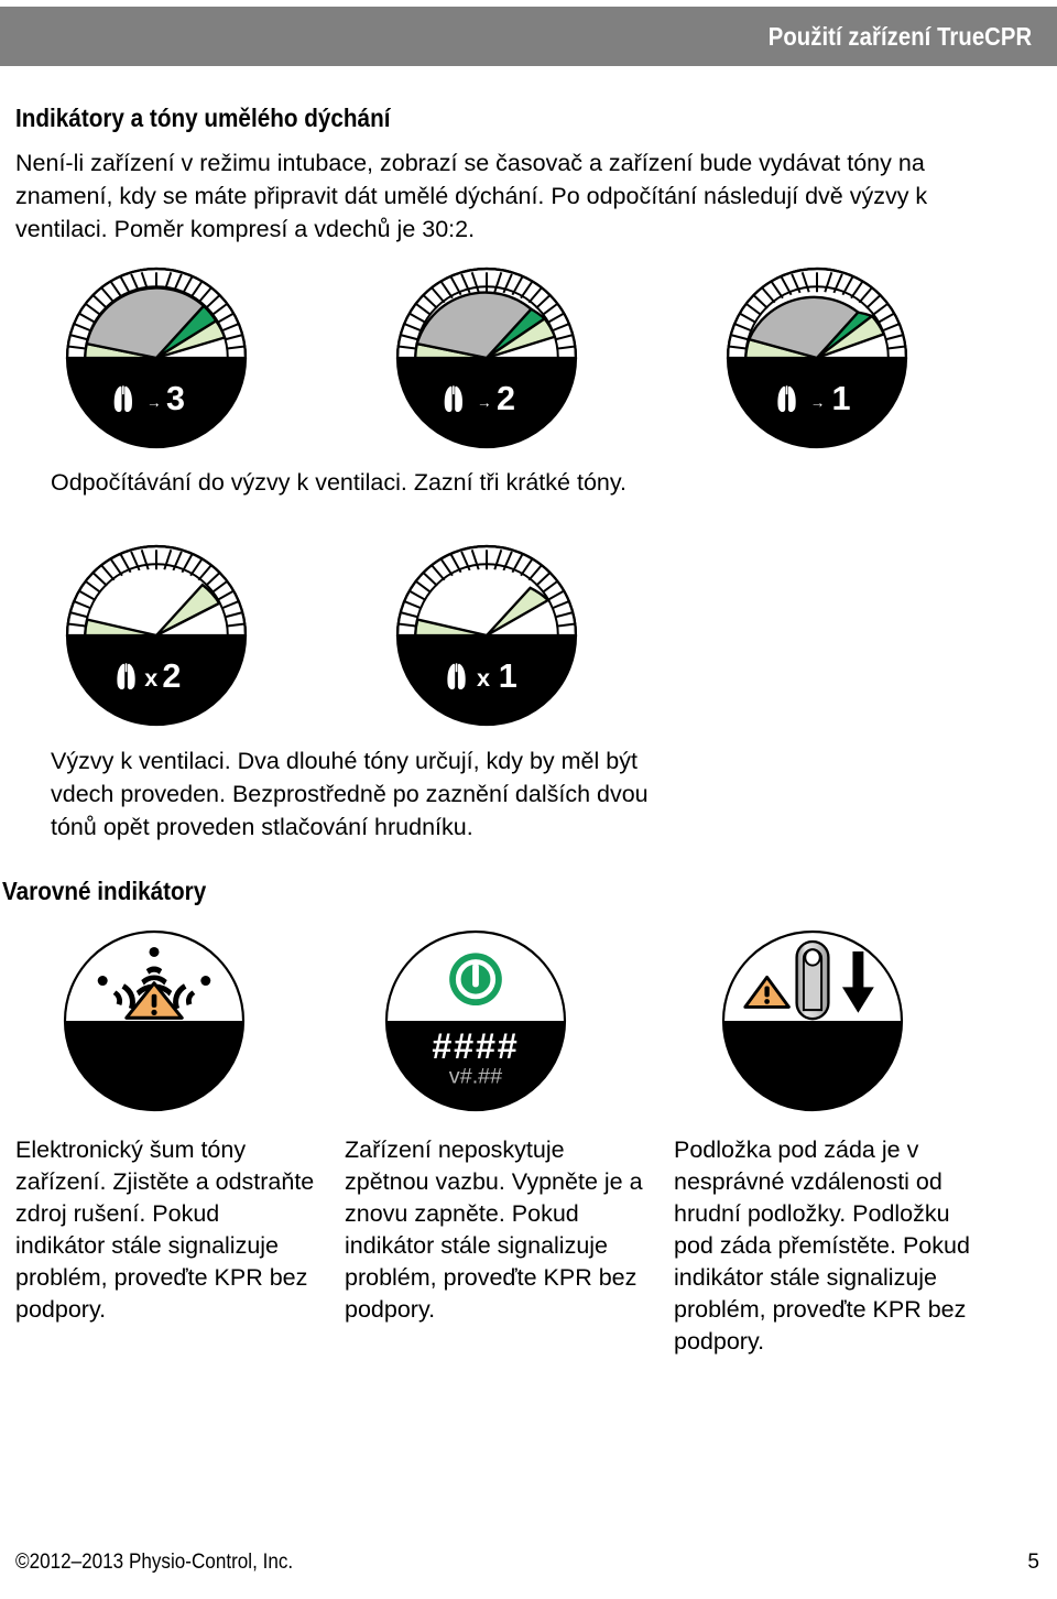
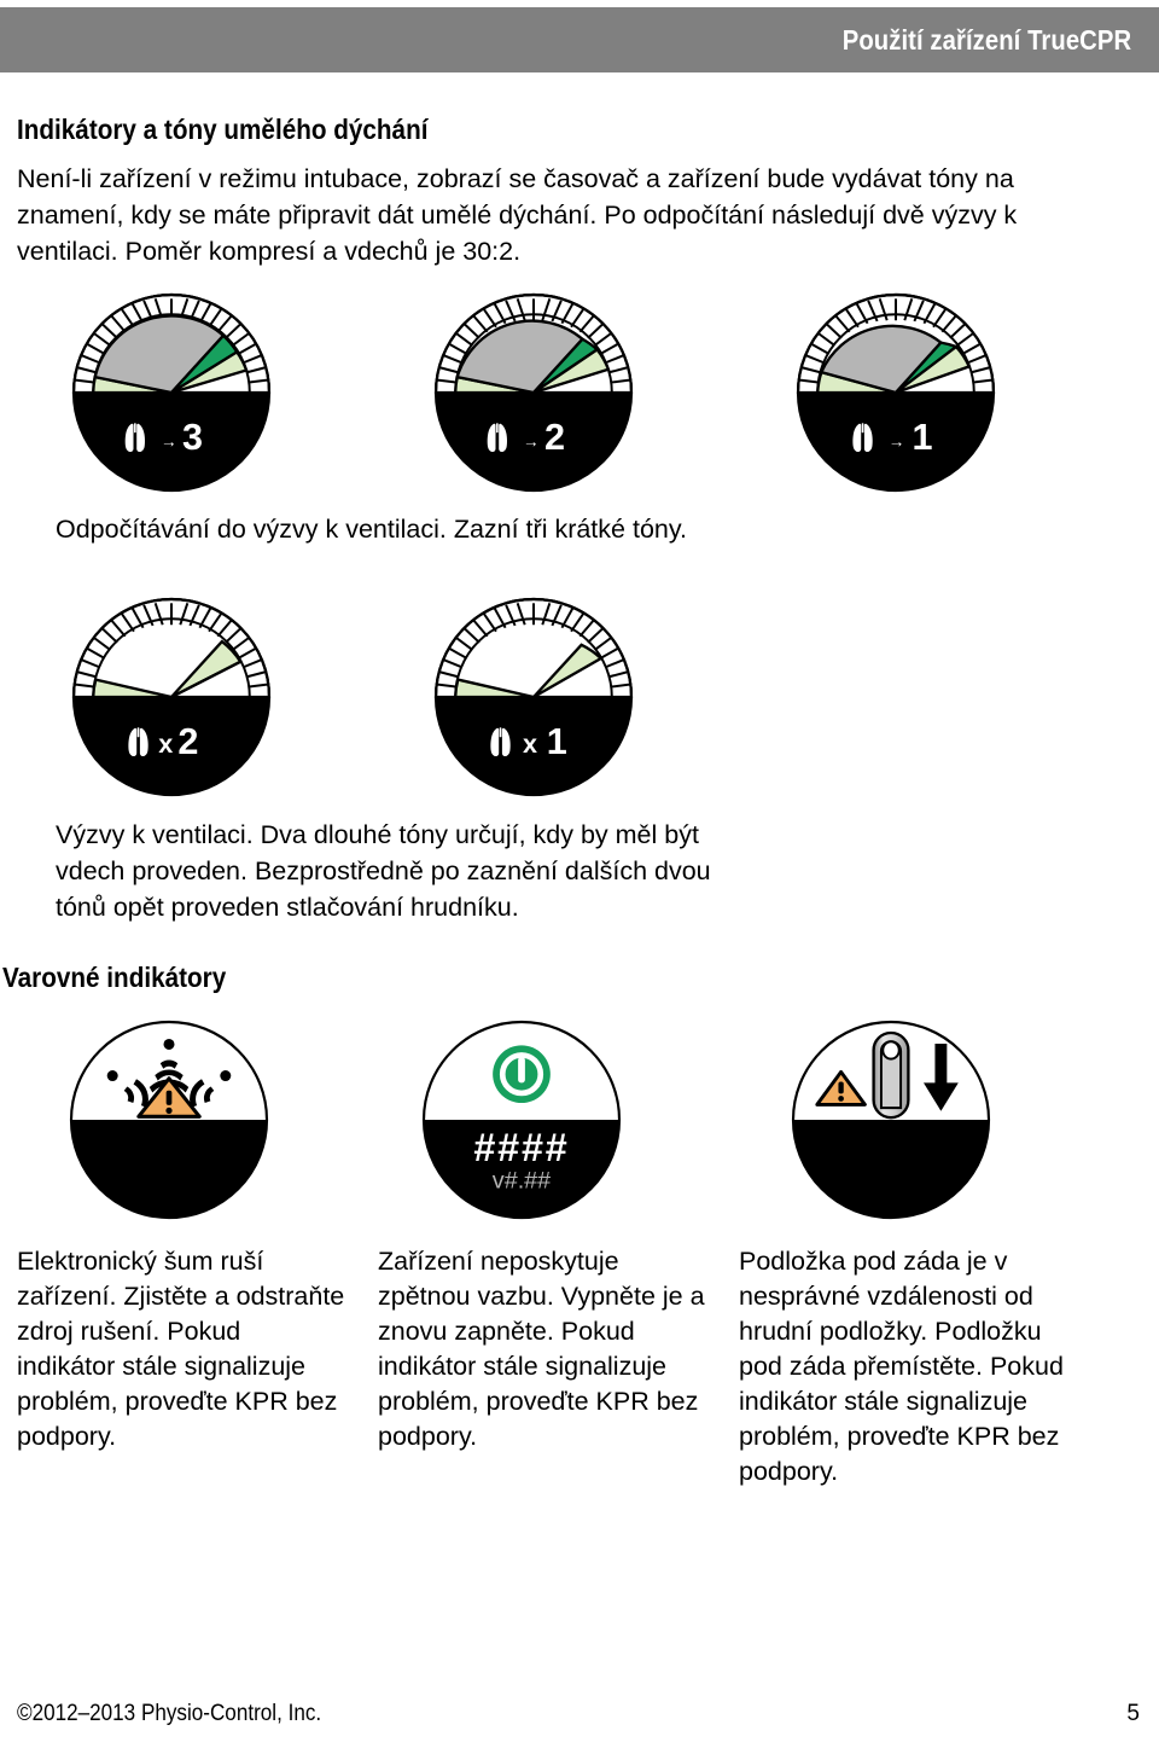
  Použití zařízení TrueCPR
  Indikátory a tóny umělého dýchání
  Není-li zařízení v režimu intubace, zobrazí se časovač a zařízení bude vydávat tóny na znamení, kdy se máte připravit dát umělé dýchání. Po odpočítání následují dvě výzvy k ventilaci. Poměr kompresí a vdechů je 30:2.
  →
  3
  →
  2
  →
  1
  Odpočítávání do výzvy k ventilaci. Zazní tři krátké tóny.
  x
  2
  x
  1
  Výzvy k ventilaci. Dva dlouhé tóny určují, kdy by měl být vdech proveden. Bezprostředně po zaznění dalších dvou tónů opět proveden stlačování hrudníku.
  Varovné indikátory
  ####
  v#.##
- Elektronický šum tóny zařízení. Zjistěte a odstraňte zdroj rušení. Pokud indikátor stále signalizuje problém, proveďte KPR bez podpory.
+ Elektronický šum ruší zařízení. Zjistěte a odstraňte zdroj rušení. Pokud indikátor stále signalizuje problém, proveďte KPR bez podpory.
  Zařízení neposkytuje zpětnou vazbu. Vypněte je a znovu zapněte. Pokud indikátor stále signalizuje problém, proveďte KPR bez podpory.
  Podložka pod záda je v nesprávné vzdálenosti od hrudní podložky. Podložku pod záda přemístěte. Pokud indikátor stále signalizuje problém, proveďte KPR bez podpory.
  ©2012–2013 Physio-Control, Inc.
  5
